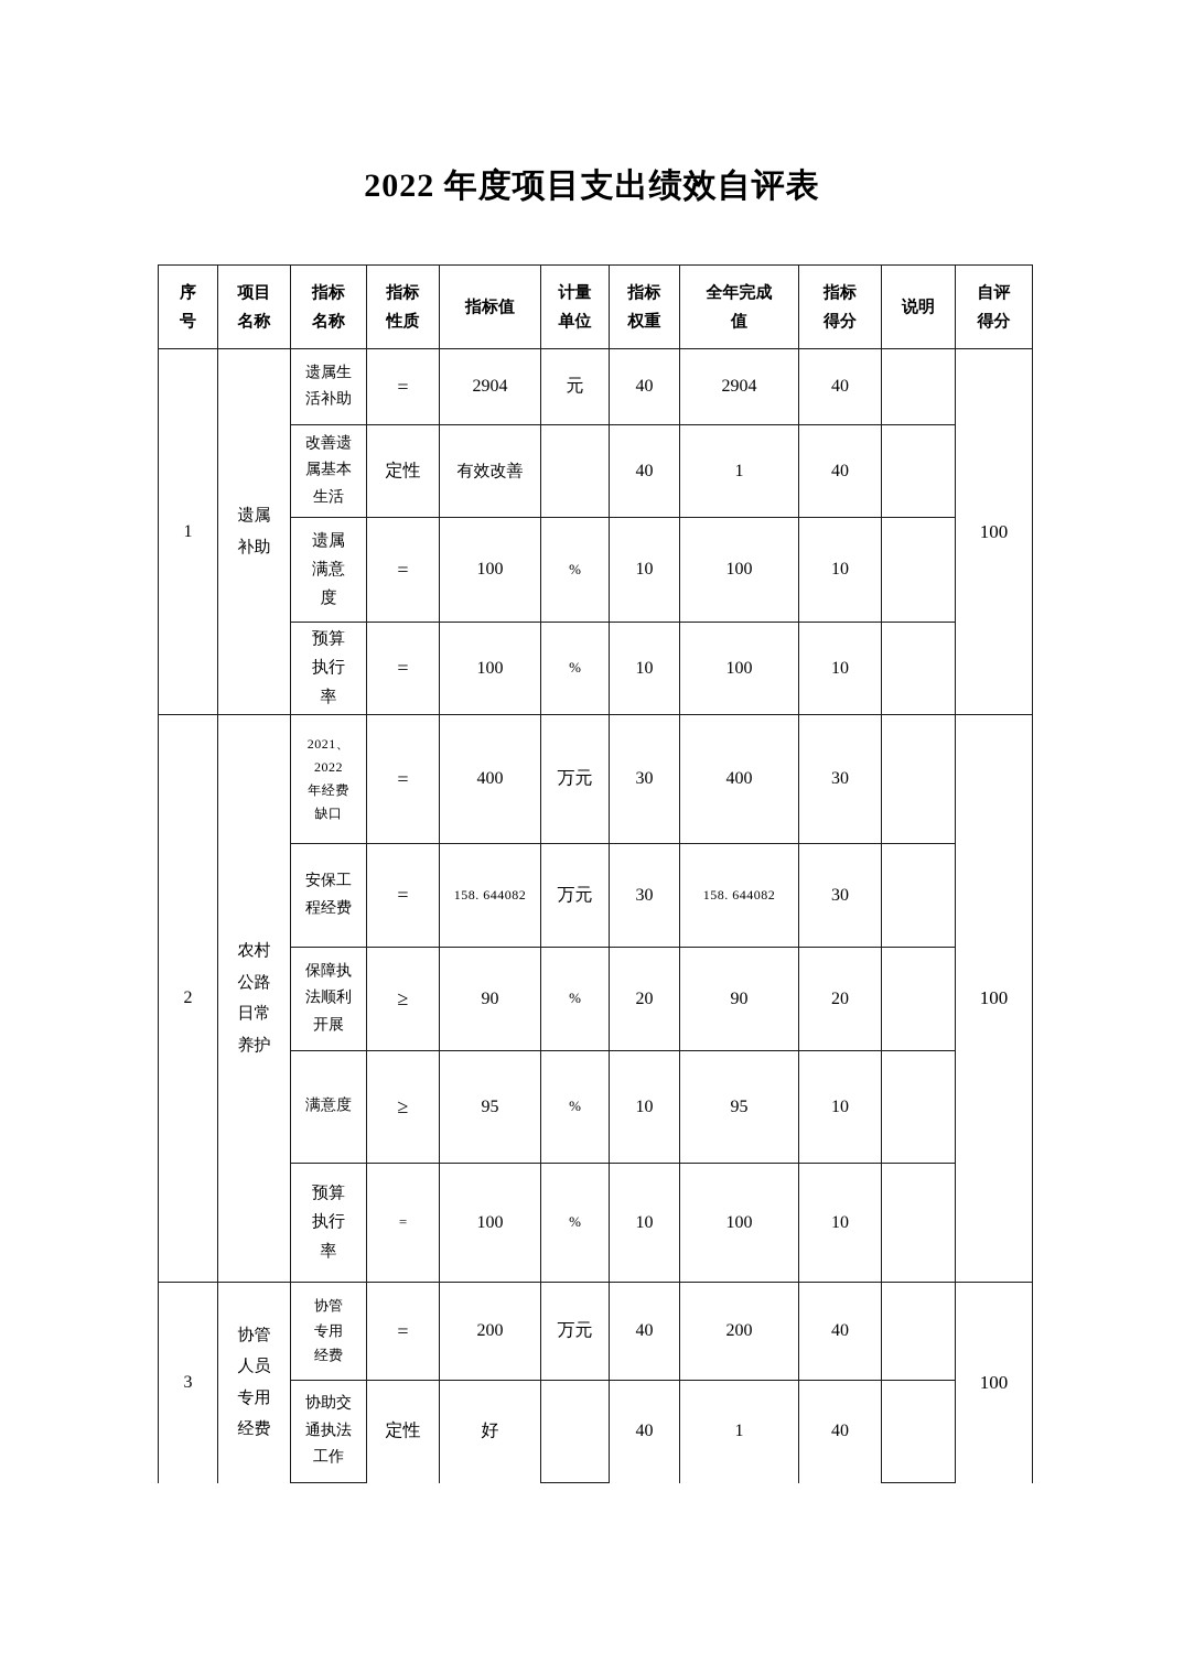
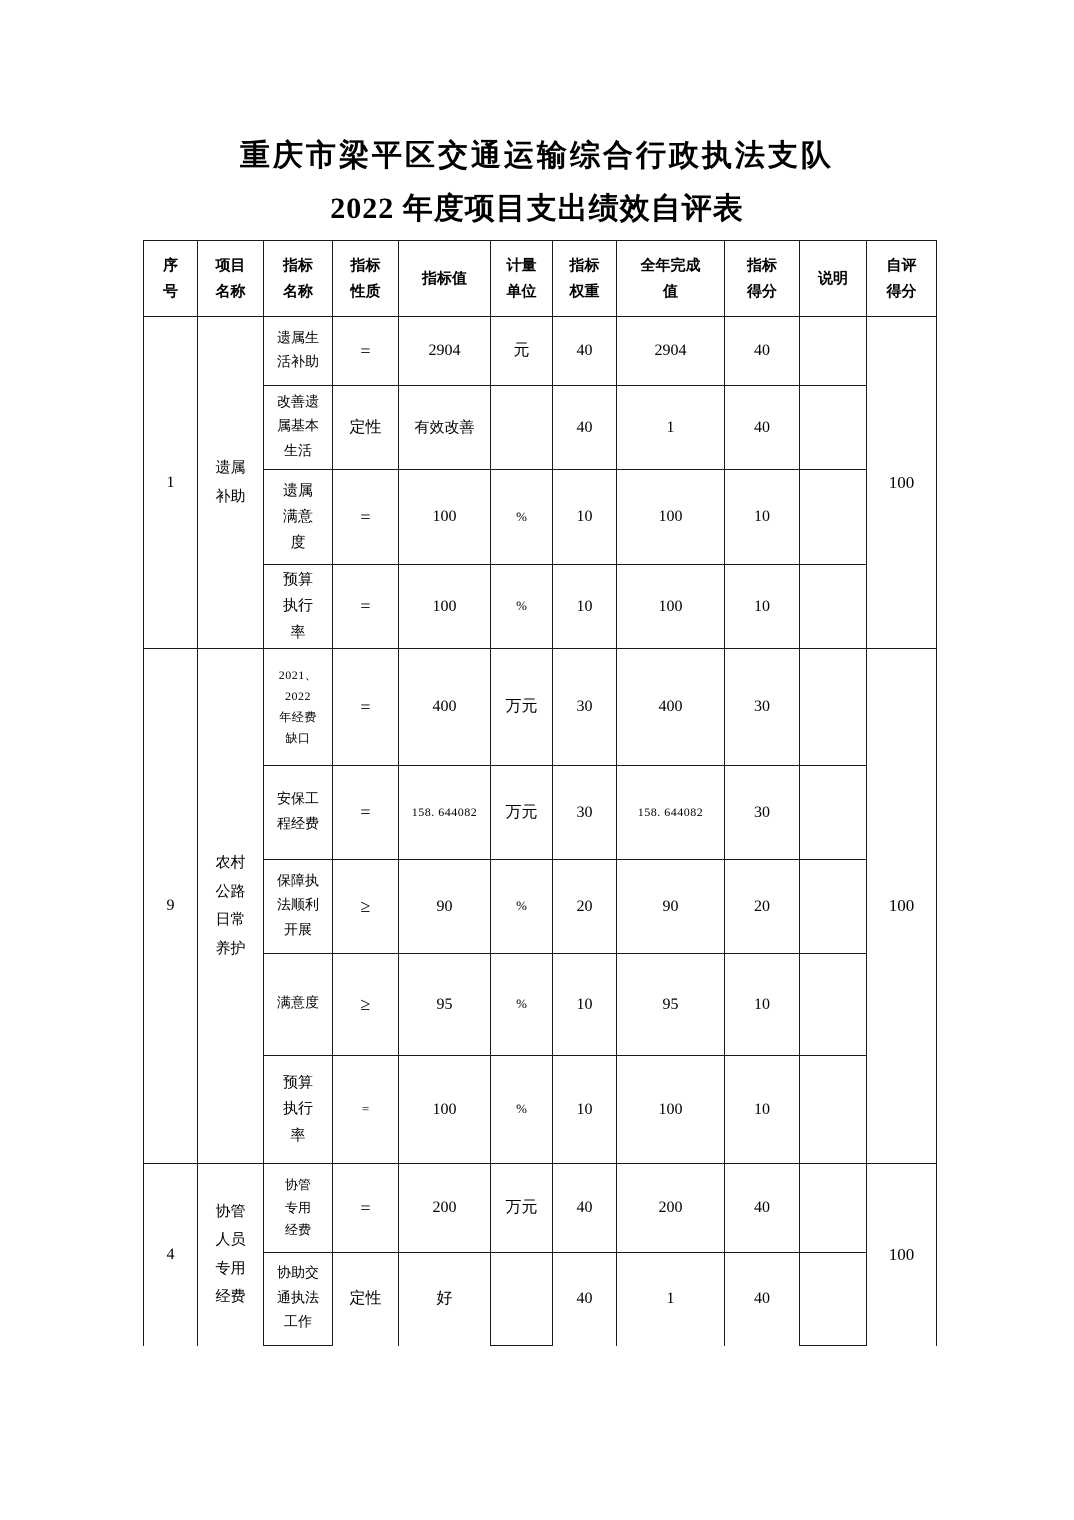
+ 重庆市梁平区交通运输综合行政执法支队
  2022 年度项目支出绩效自评表
  序 号	项目 名称	指标 名称	指标 性质	指标值	计量 单位	指标 权重	全年完成 值	指标 得分	说明	自评 得分
  1	遗属 补助	遗属生 活补助	=	2904	元	40	2904	40		100
  改善遗 属基本 生活	定性	有效改善		40	1	40
  遗属 满意 度	=	100	%	10	100	10
  预算 执行 率	=	100	%	10	100	10
- 2	农村 公路 日常 养护	2021、 2022 年经费 缺口	=	400	万元	30	400	30		100
+ 9	农村 公路 日常 养护	2021、 2022 年经费 缺口	=	400	万元	30	400	30		100
  安保工 程经费	=	158. 644082	万元	30	158. 644082	30
  保障执 法顺利 开展	≥	90	%	20	90	20
  满意度	≥	95	%	10	95	10
  预算 执行 率	=	100	%	10	100	10
- 3	协管 人员 专用 经费	协管 专用 经费	=	200	万元	40	200	40		100
+ 4	协管 人员 专用 经费	协管 专用 经费	=	200	万元	40	200	40		100
  协助交 通执法 工作	定性	好		40	1	40
